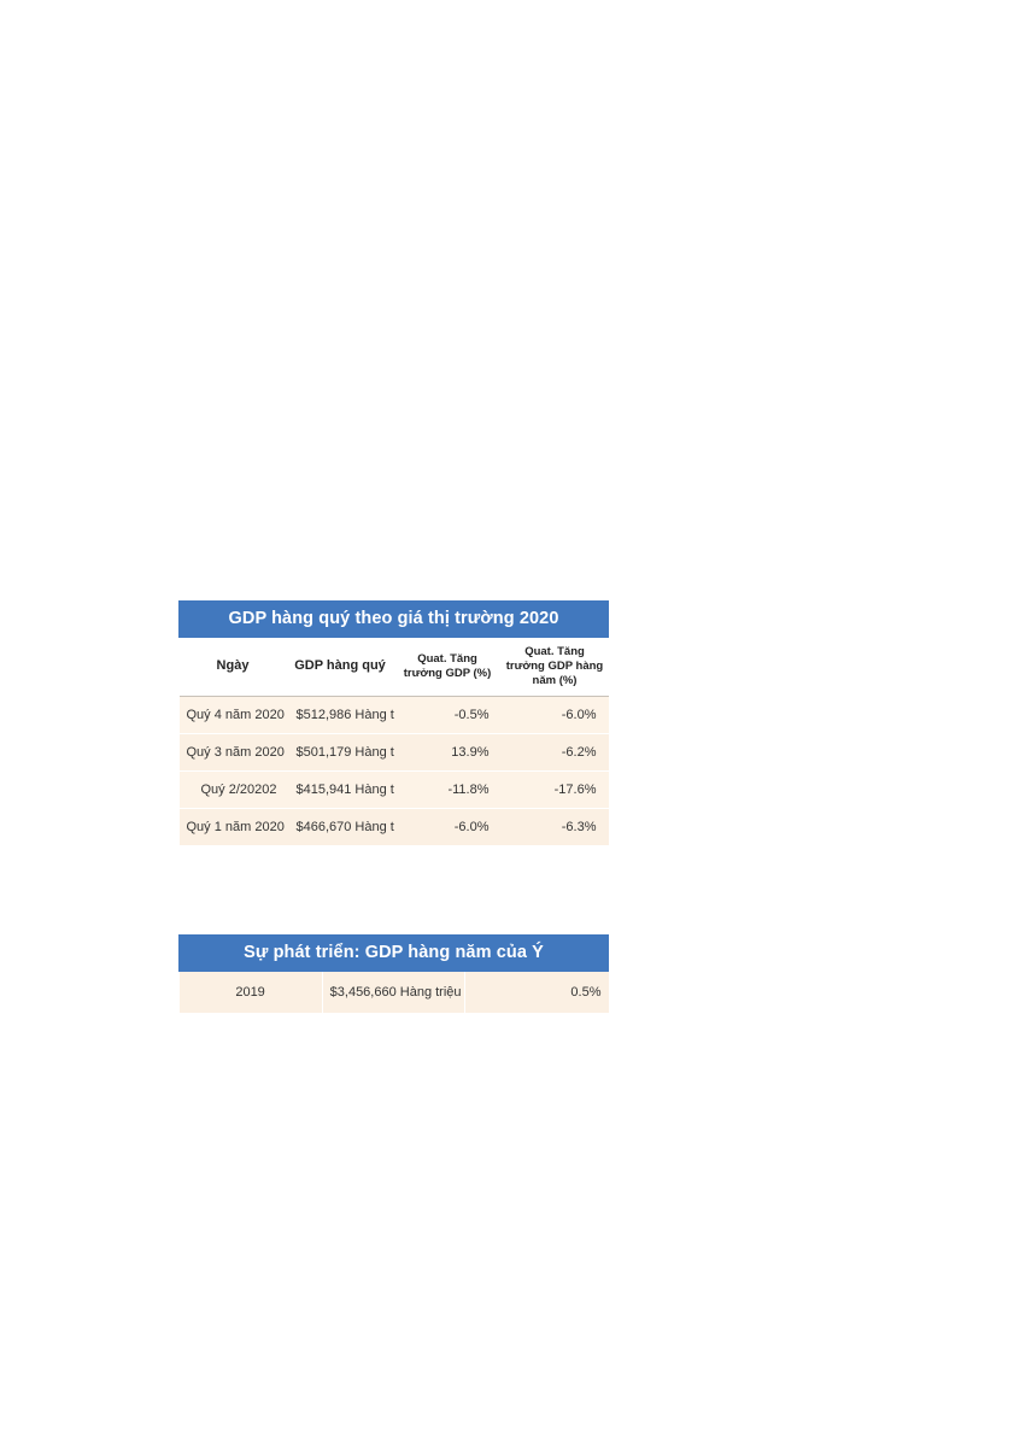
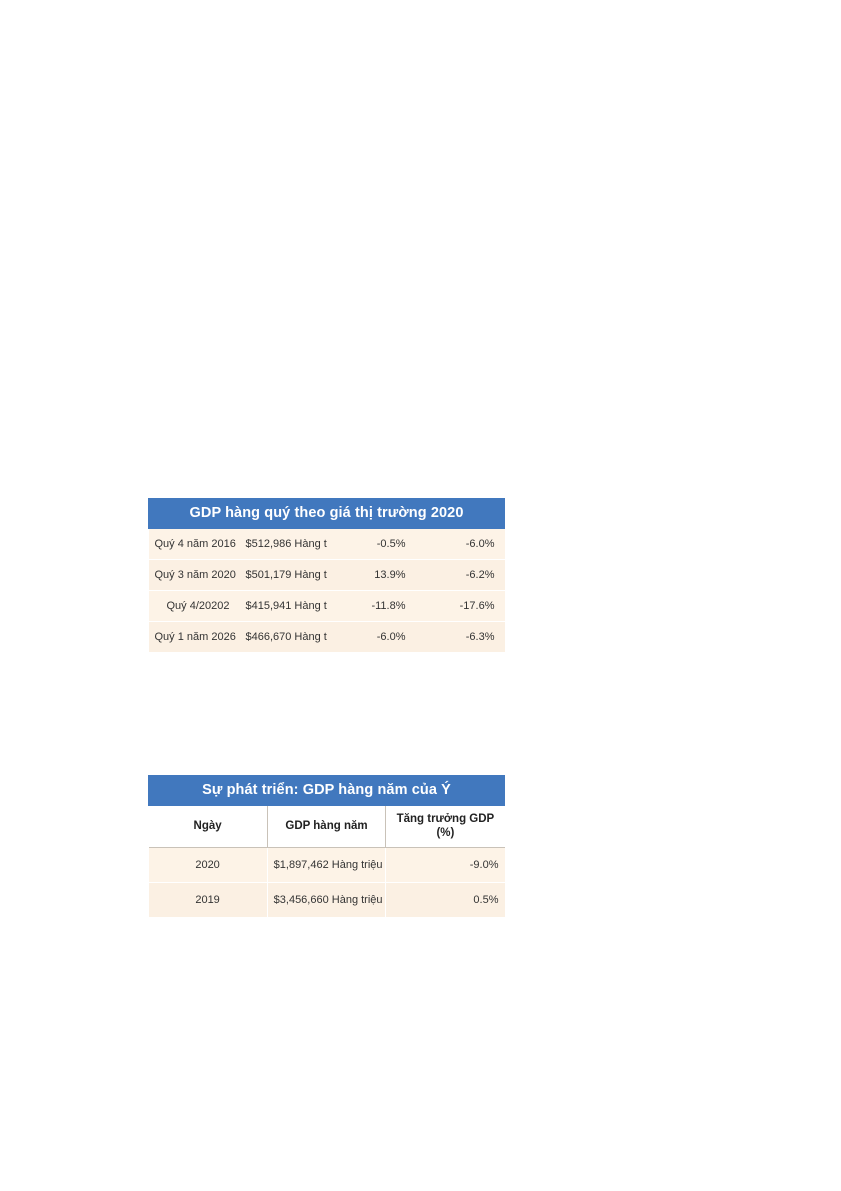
  GDP hàng quý theo giá thị trường 2020
- Ngày	GDP hàng quý	Quat. Tăng trưởng GDP (%)	Quat. Tăng trưởng GDP hàng năm (%)
- Quý 4 năm 2020	$512,986 Hàng t	-0.5%	-6.0%
+ Quý 4 năm 2016	$512,986 Hàng t	-0.5%	-6.0%
  Quý 3 năm 2020	$501,179 Hàng t	13.9%	-6.2%
- Quý 2/20202	$415,941 Hàng t	-11.8%	-17.6%
+ Quý 4/20202	$415,941 Hàng t	-11.8%	-17.6%
- Quý 1 năm 2020	$466,670 Hàng t	-6.0%	-6.3%
+ Quý 1 năm 2026	$466,670 Hàng t	-6.0%	-6.3%
  Sự phát triển: GDP hàng năm của Ý
+ Ngày	GDP hàng năm	Tăng trưởng GDP (%)
+ 2020	$1,897,462 Hàng triệu	-9.0%
  2019	$3,456,660 Hàng triệu	0.5%
